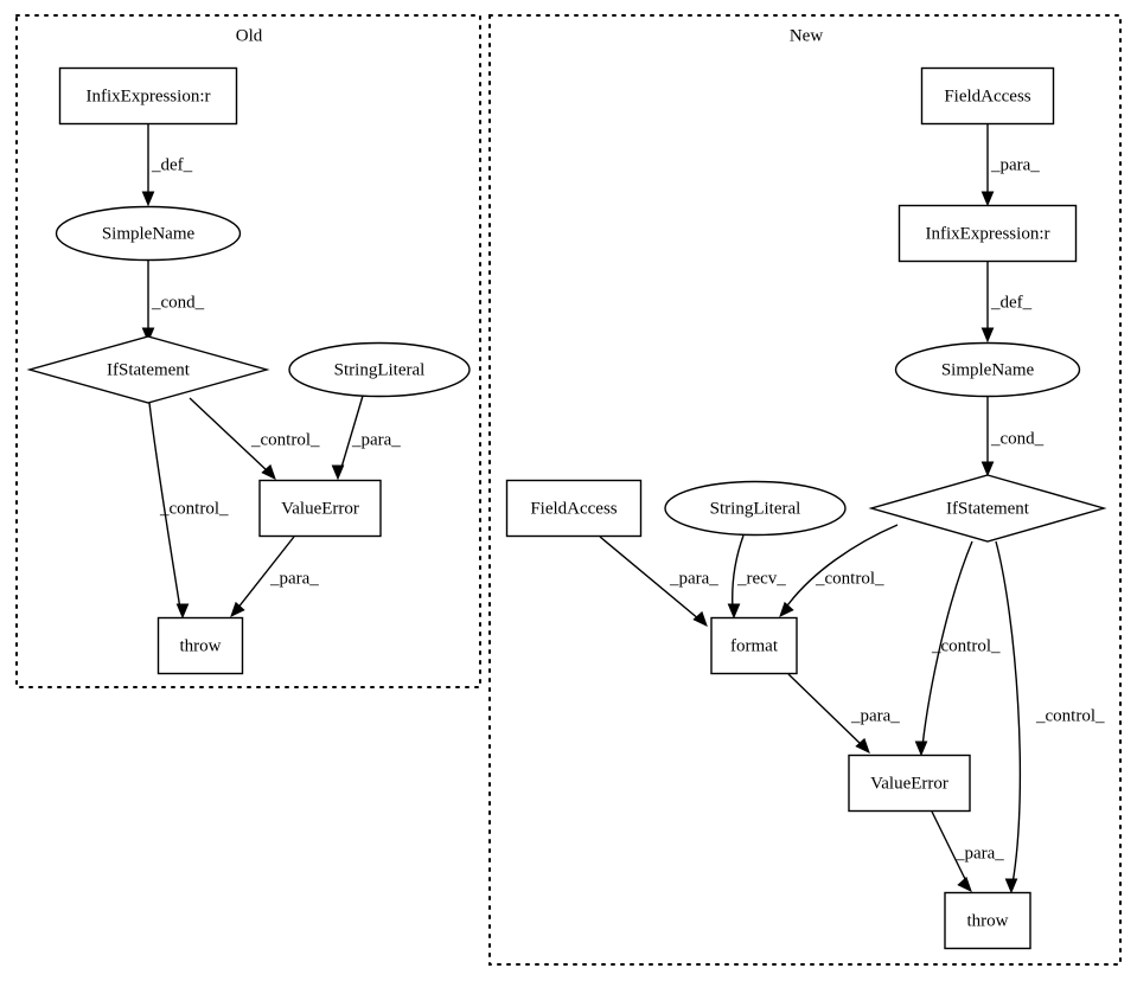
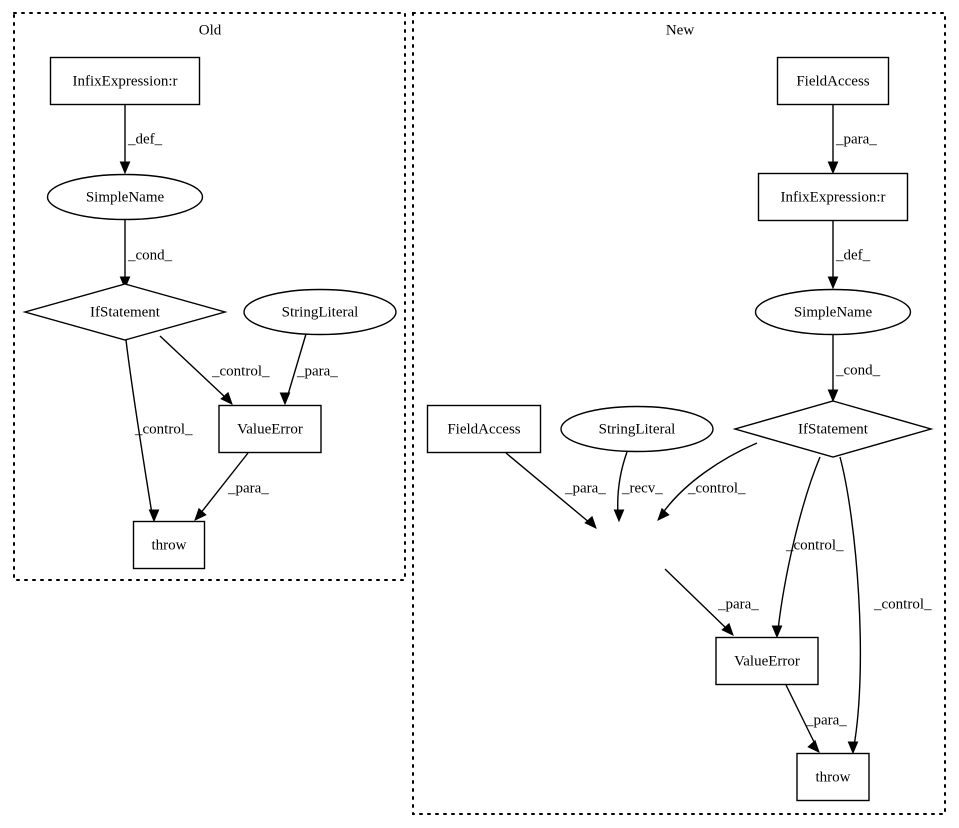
  Old
  New
  _def_
  _cond_
  _control_
  _para_
  _control_
  _para_
  _para_
  _def_
  _cond_
  _para_
  _recv_
  _control_
  _para_
  _control_
  _para_
  _control_
  InfixExpression:r
  SimpleName
  IfStatement
  StringLiteral
  ValueError
  throw
  FieldAccess
  InfixExpression:r
  SimpleName
  FieldAccess
  StringLiteral
  IfStatement
- format
  ValueError
  throw
